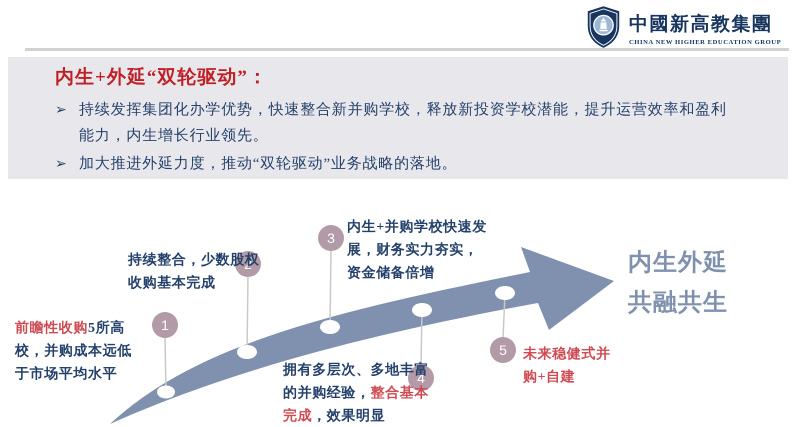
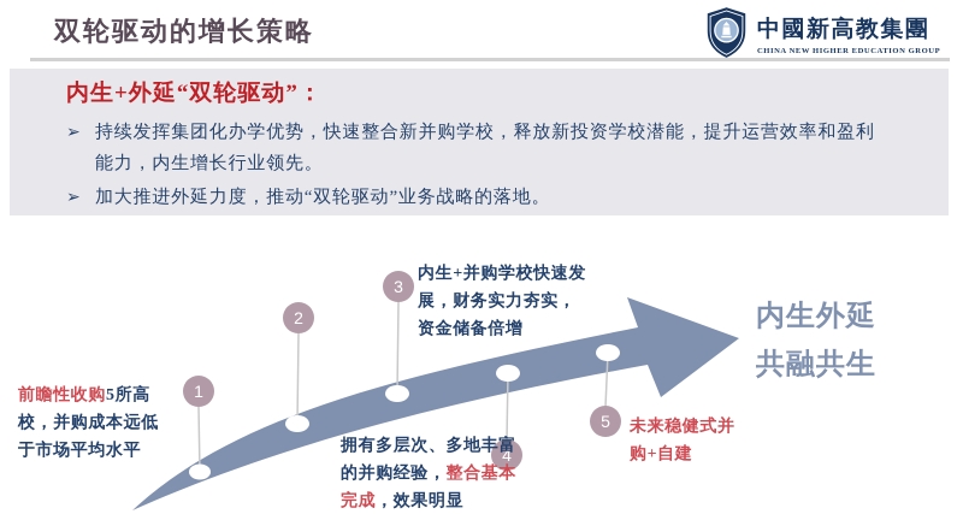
+ 双轮驱动的增长策略
  中國新高教集團
  内生+外延“双轮驱动”：
  ➢
  持续发挥集团化办学优势，快速整合新并购学校，释放新投资学校潜能，提升运营效率和盈利能力，内生增长行业领先。
  ➢
  加大推进外延力度，推动“双轮驱动”业务战略的落地。
  1
  2
  3
  4
  5
  前瞻性收购5所高校，并购成本远低于市场平均水平
- 持续整合，少数股权收购基本完成
  内生+并购学校快速发展，财务实力夯实，资金储备倍增
  拥有多层次、多地丰富的并购经验，整合基本完成，效果明显
  未来稳健式并购+自建
  内生外延
  共融共生
